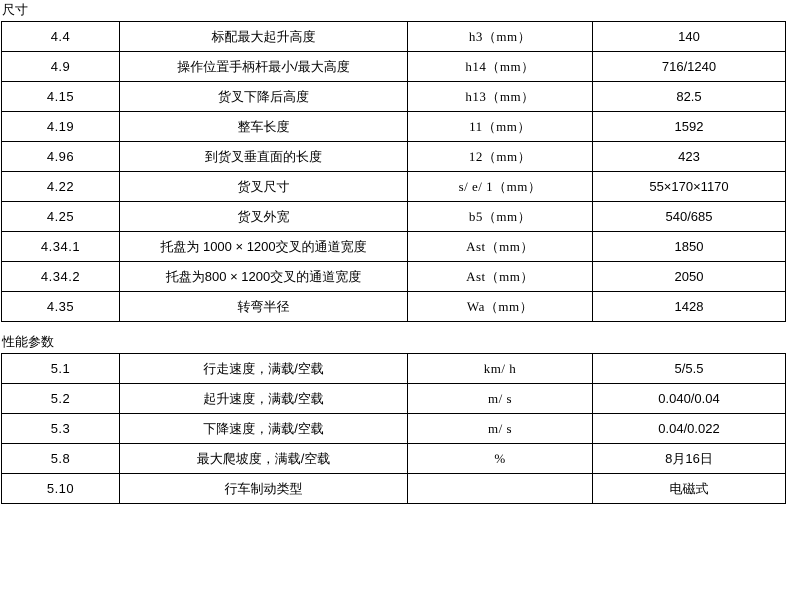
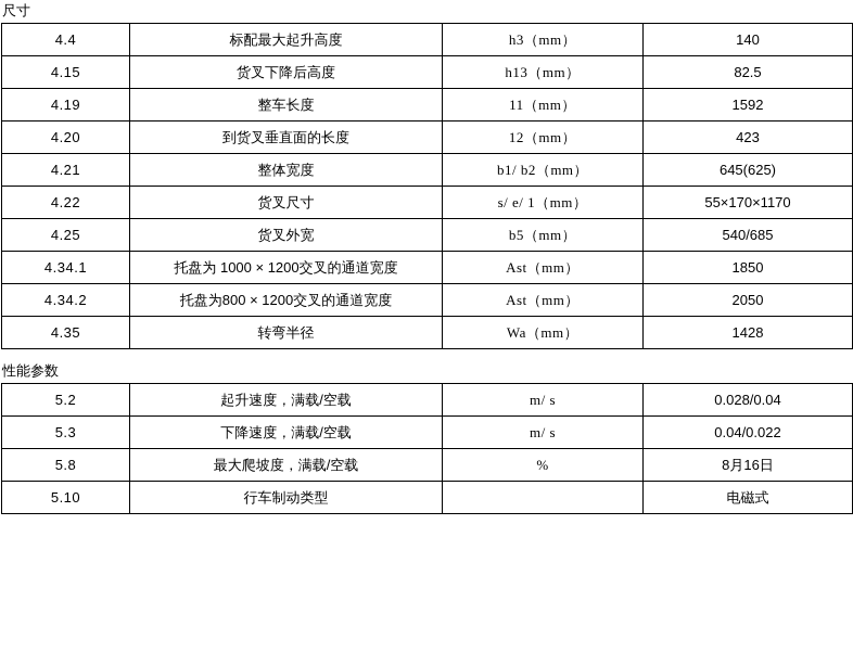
  尺寸
  4.4	标配最大起升高度	h3（mm）	140
- 4.9	操作位置手柄杆最小/最大高度	h14（mm）	716/1240
  4.15	货叉下降后高度	h13（mm）	82.5
  4.19	整车长度	11（mm）	1592
- 4.96	到货叉垂直面的长度	12（mm）	423
+ 4.20	到货叉垂直面的长度	12（mm）	423
+ 4.21	整体宽度	b1/ b2（mm）	645(625)
  4.22	货叉尺寸	s/ e/ 1（mm）	55×170×1170
  4.25	货叉外宽	b5（mm）	540/685
  4.34.1	托盘为 1000 × 1200交叉的通道宽度	Ast（mm）	1850
  4.34.2	托盘为800 × 1200交叉的通道宽度	Ast（mm）	2050
  4.35	转弯半径	Wa（mm）	1428
  性能参数
- 5.1	行走速度，满载/空载	km/ h	5/5.5
- 5.2	起升速度，满载/空载	m/ s	0.040/0.04
+ 5.2	起升速度，满载/空载	m/ s	0.028/0.04
  5.3	下降速度，满载/空载	m/ s	0.04/0.022
  5.8	最大爬坡度，满载/空载	%	8月16日
  5.10	行车制动类型		电磁式
